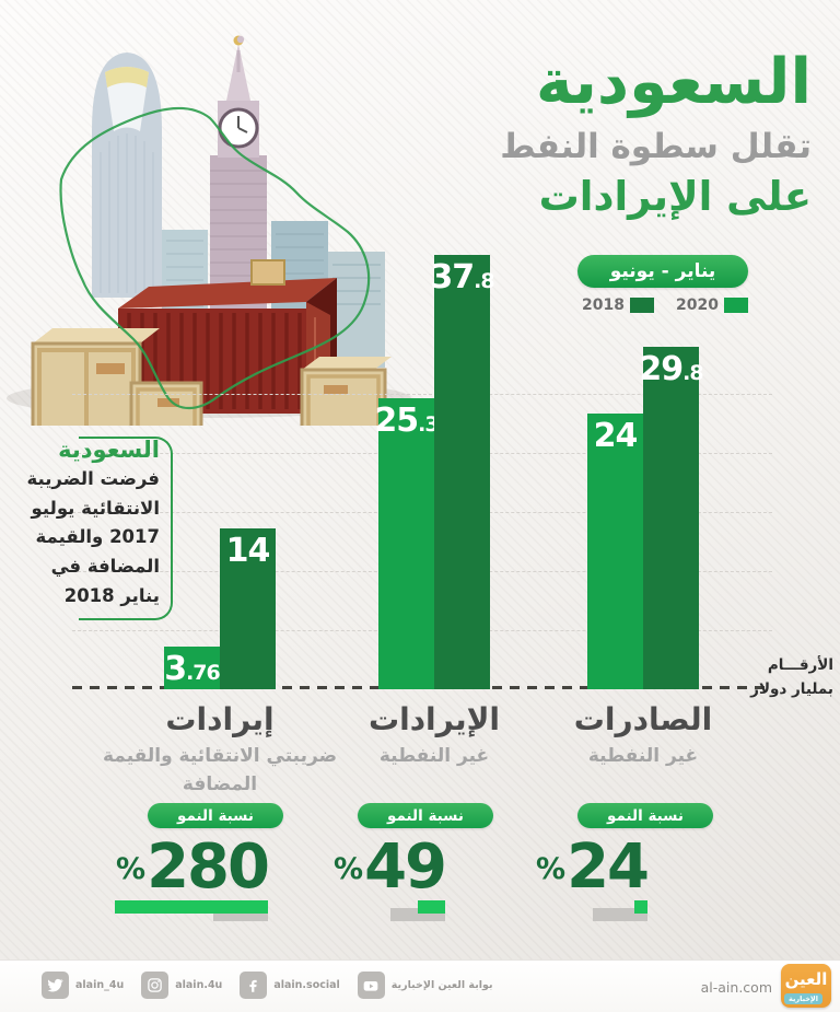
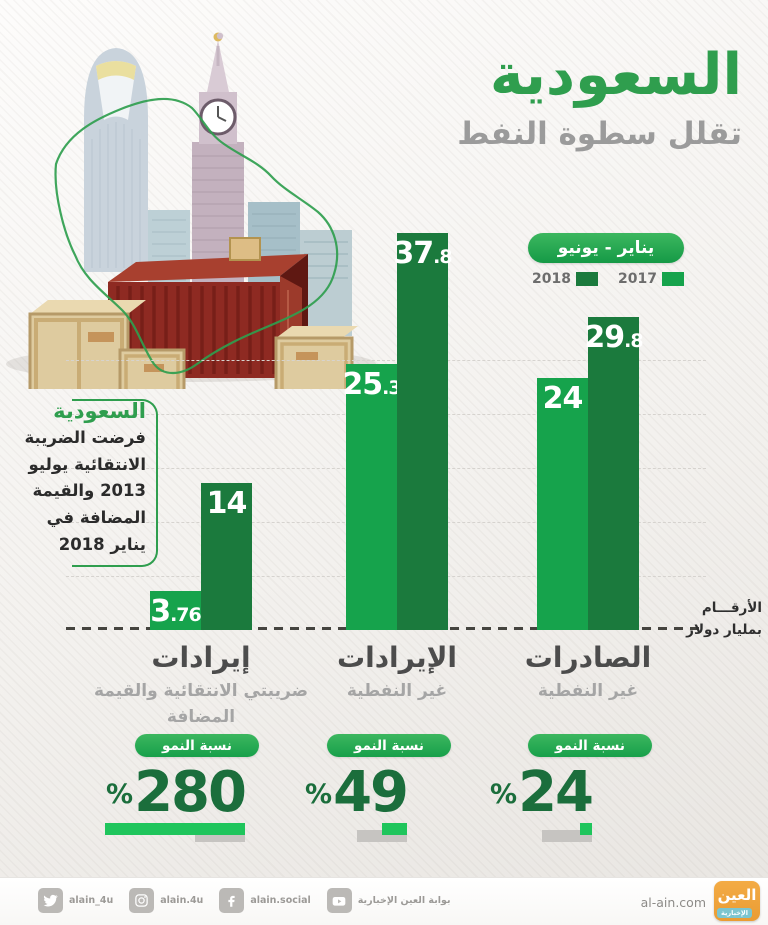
  السعودية
  تقلل سطوة النفط
- على الإيرادات
  يناير - يونيو
  2018
- 2020
+ 2017
  3.76
  25.3
  24
  14
  37.8
  29.8
  السعودية
- فرضت الضريبة الانتقائية يوليو 2017 والقيمة المضافة في يناير 2018
+ فرضت الضريبة الانتقائية يوليو 2013 والقيمة المضافة في يناير 2018
  الأرقـــام
  بمليار دولار
  إيرادات
  ضريبتي الانتقائية والقيمة المضافة
  الإيرادات
  غير النفطية
  الصادرات
  غير النفطية
  نسبة النمو
  نسبة النمو
  نسبة النمو
  %
  280
  %
  49
  %
  24
  alain_4u
  alain.4u
  alain.social
  بوابة العين الإخبارية
  al-ain.com
  العين
  الإخبارية
